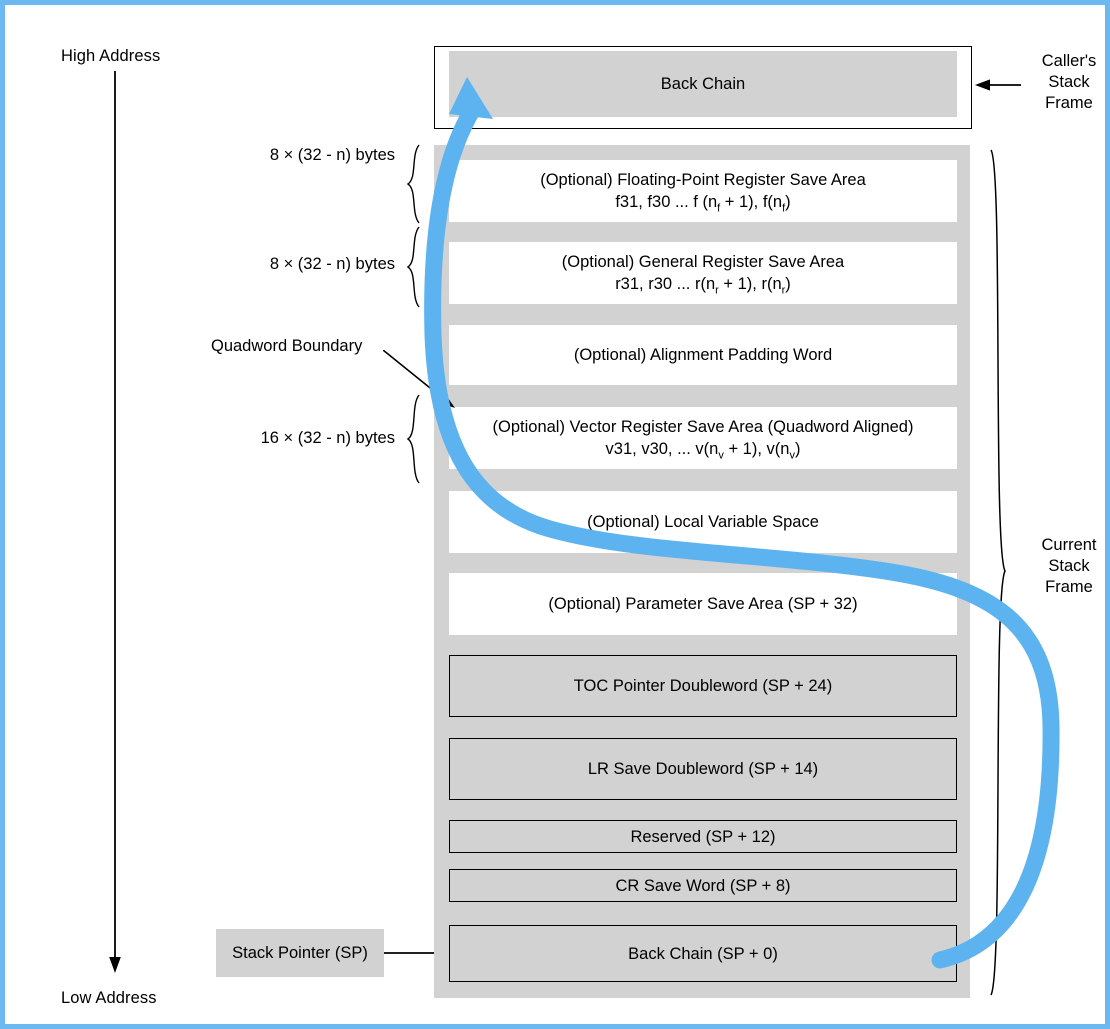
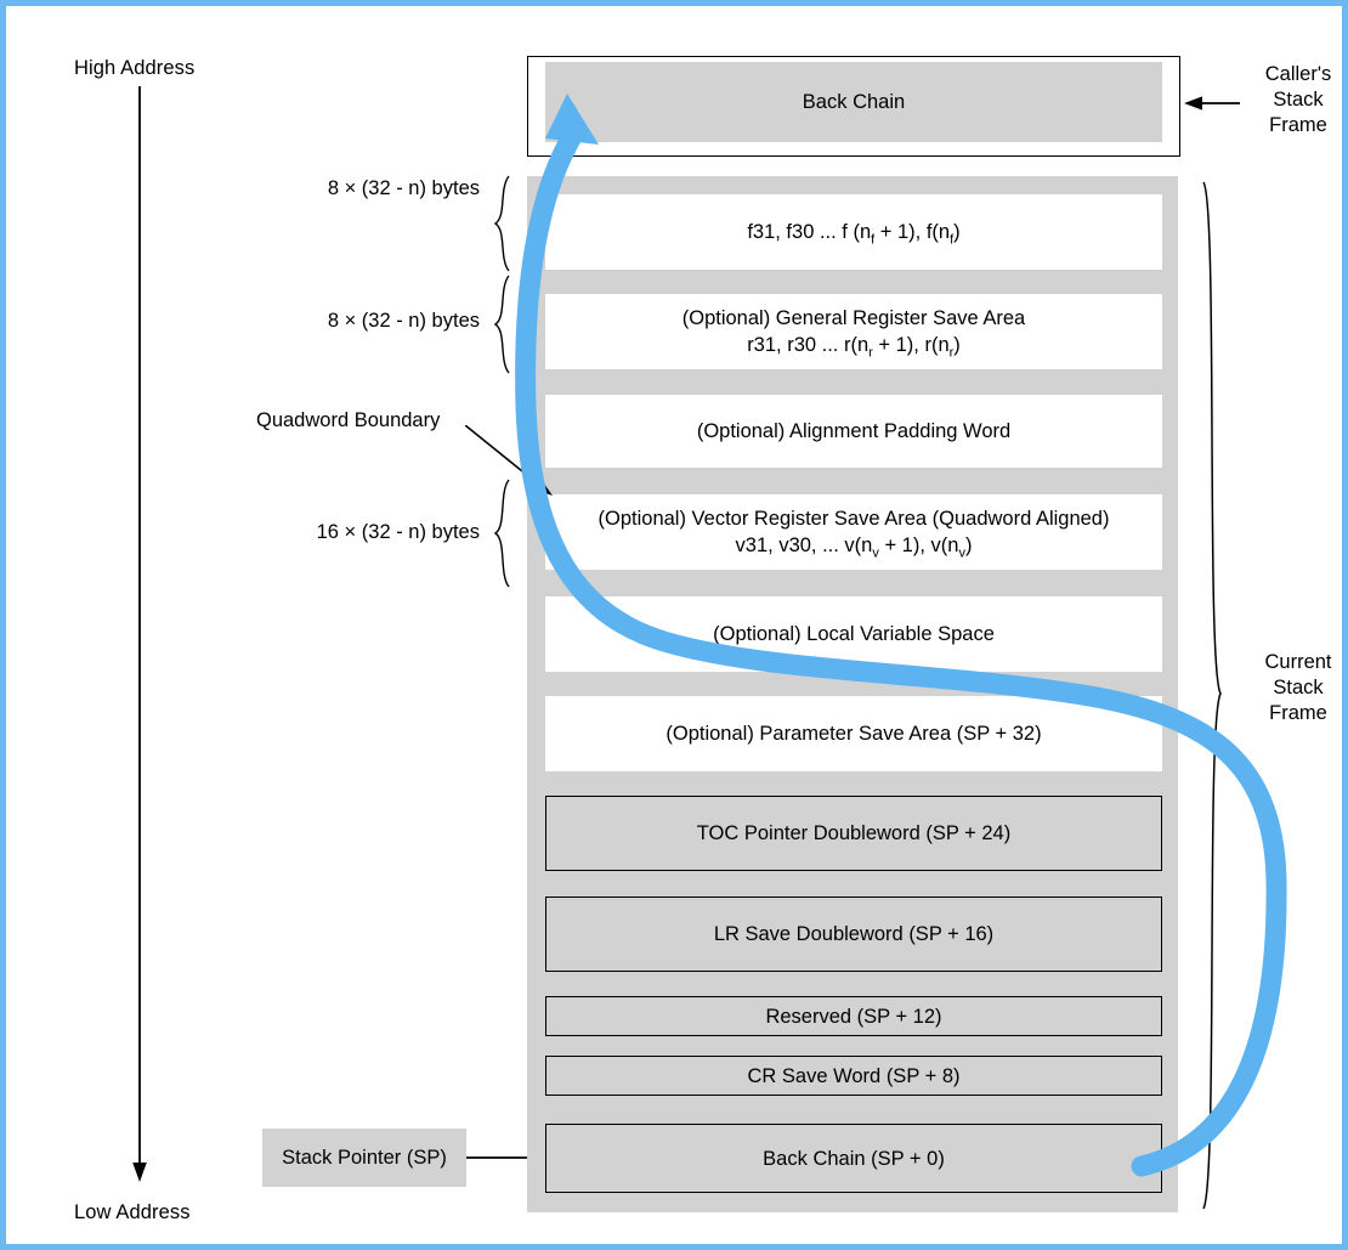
  High Address
  Low Address
  Stack Pointer (SP)
  Back Chain
  Caller's
  Stack
  Frame
- (Optional) Floating-Point Register Save Area
  f31, f30 ... f (nf + 1), f(nf)
  (Optional) General Register Save Area
  r31, r30 ... r(nr + 1), r(nr)
  (Optional) Alignment Padding Word
  (Optional) Vector Register Save Area (Quadword Aligned)
  v31, v30, ... v(nv + 1), v(nv)
  (Optional) Local Variable Space
  (Optional) Parameter Save Area (SP + 32)
  TOC Pointer Doubleword (SP + 24)
- LR Save Doubleword (SP + 14)
+ LR Save Doubleword (SP + 16)
  Reserved (SP + 12)
  CR Save Word (SP + 8)
  Back Chain (SP + 0)
  Current
  Stack
  Frame
  8 × (32 - n) bytes
  8 × (32 - n) bytes
  16 × (32 - n) bytes
  Quadword Boundary
